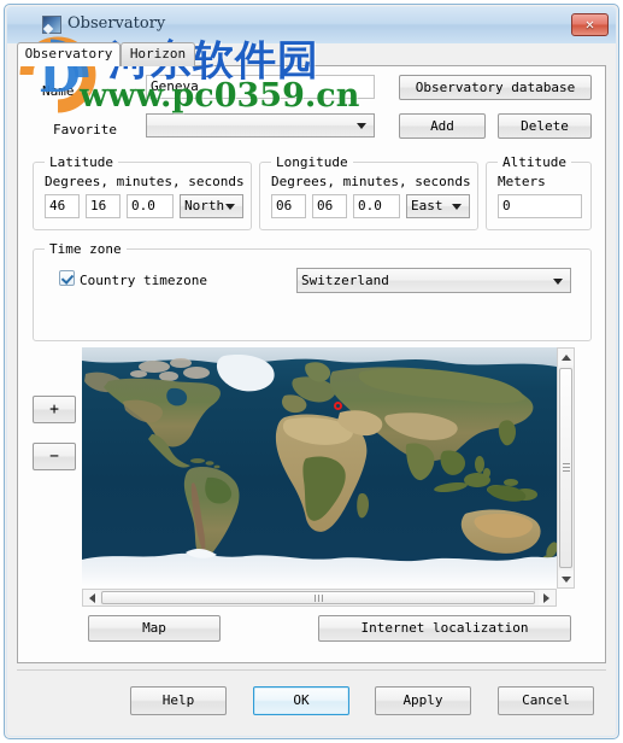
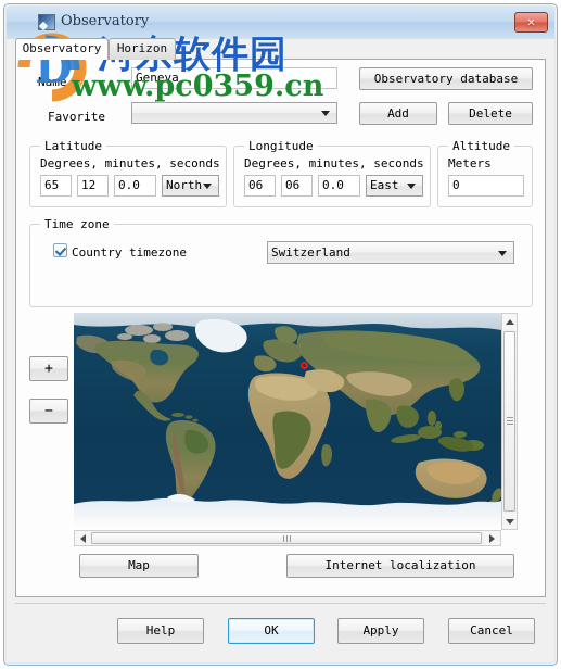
  Observatory
  ✕
  Observatory
  Horizon
  Name
  Geneva
  Observatory database
  Favorite
  Add
  Delete
  Latitude
  Degrees, minutes, seconds
- 46
+ 65
- 16
+ 12
  0.0
  North
  Longitude
  Degrees, minutes, seconds
  06
  06
  0.0
  East
  Altitude
  Meters
  0
  Time zone
  Country timezone
  Switzerland
  +
  −
  Map
  Internet localization
  Help
  OK
  Apply
  Cancel
  D
  www.pc0359.cn
